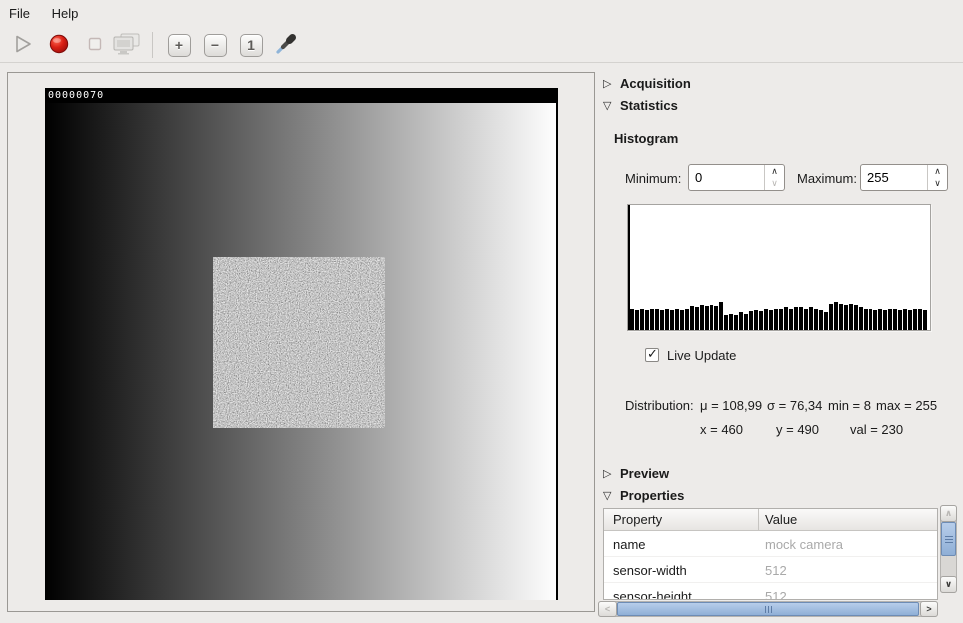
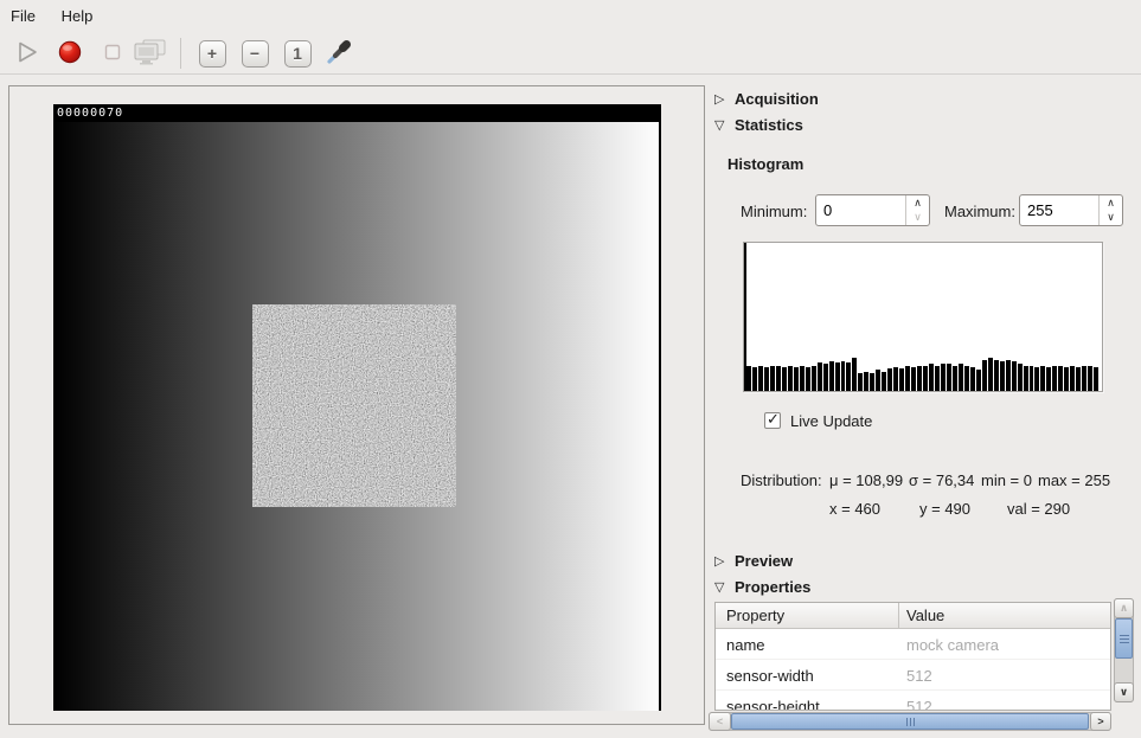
  File Help
  +
  −
  1
  00000070
  ▷
  Acquisition
  ▽
  Statistics
  Histogram
  Minimum:
  0
  ∧
  ∨
  Maximum:
  255
  ∧
  ∨
  ✓
  Live Update
  Distribution:
  μ = 108,99
  σ = 76,34
- min = 8
+ min = 0
  max = 255
  x = 460
  y = 490
- val = 230
+ val = 290
  ▷
  Preview
  ▽
  Properties
  Property
  Value
  name
  mock camera
  sensor-width
  512
  sensor-height
  512
  ∧
  ∨
  <
  >
